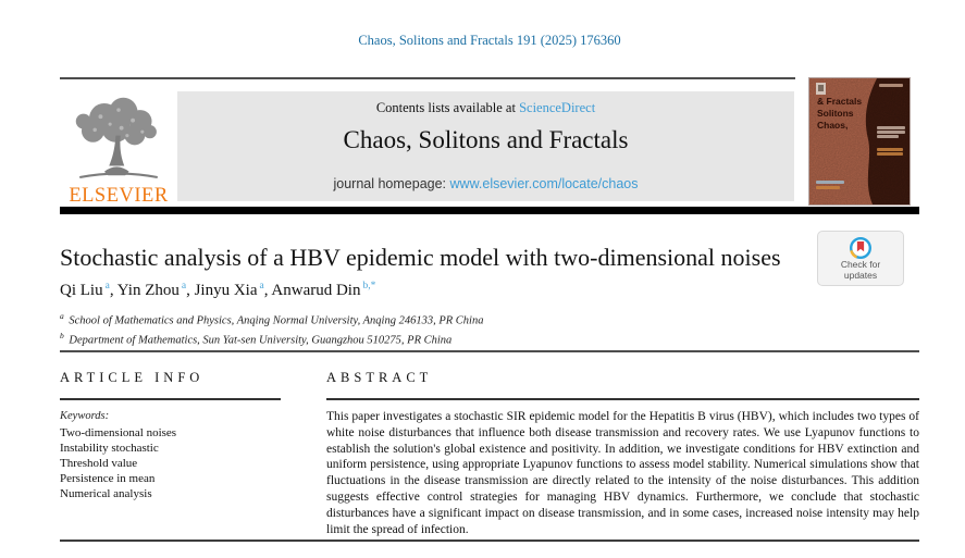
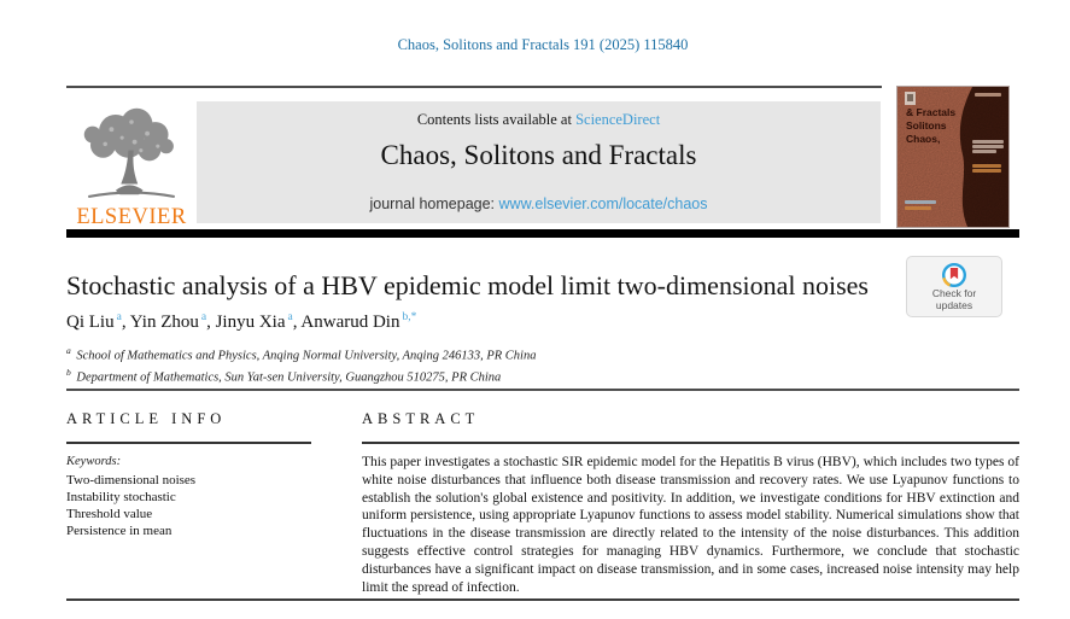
- Chaos, Solitons and Fractals 191 (2025) 176360
+ Chaos, Solitons and Fractals 191 (2025) 115840
  ELSEVIER
  Contents lists available at ScienceDirect
  Chaos, Solitons and Fractals
  journal homepage: www.elsevier.com/locate/chaos
  & Fractals
  Solitons
  Chaos,
- Stochastic analysis of a HBV epidemic model with two-dimensional noises
+ Stochastic analysis of a HBV epidemic model limit two-dimensional noises
  Check for
  updates
  Qi Liu a, Yin Zhou a, Jinyu Xia a, Anwarud Din b,*
  a School of Mathematics and Physics, Anqing Normal University, Anqing 246133, PR China
  b Department of Mathematics, Sun Yat-sen University, Guangzhou 510275, PR China
  ARTICLE INFO
  ABSTRACT
  Keywords:
  Two-dimensional noises
  Instability stochastic
  Threshold value
  Persistence in mean
- Numerical analysis
  This paper investigates a stochastic SIR epidemic model for the Hepatitis B virus (HBV), which includes two types of white noise disturbances that influence both disease transmission and recovery rates. We use Lyapunov functions to establish the solution's global existence and positivity. In addition, we investigate conditions for HBV extinction and uniform persistence, using appropriate Lyapunov functions to assess model stability. Numerical simulations show that fluctuations in the disease transmission are directly related to the intensity of the noise disturbances. This addition suggests effective control strategies for managing HBV dynamics. Furthermore, we conclude that stochastic disturbances have a significant impact on disease transmission, and in some cases, increased noise intensity may help limit the spread of infection.
